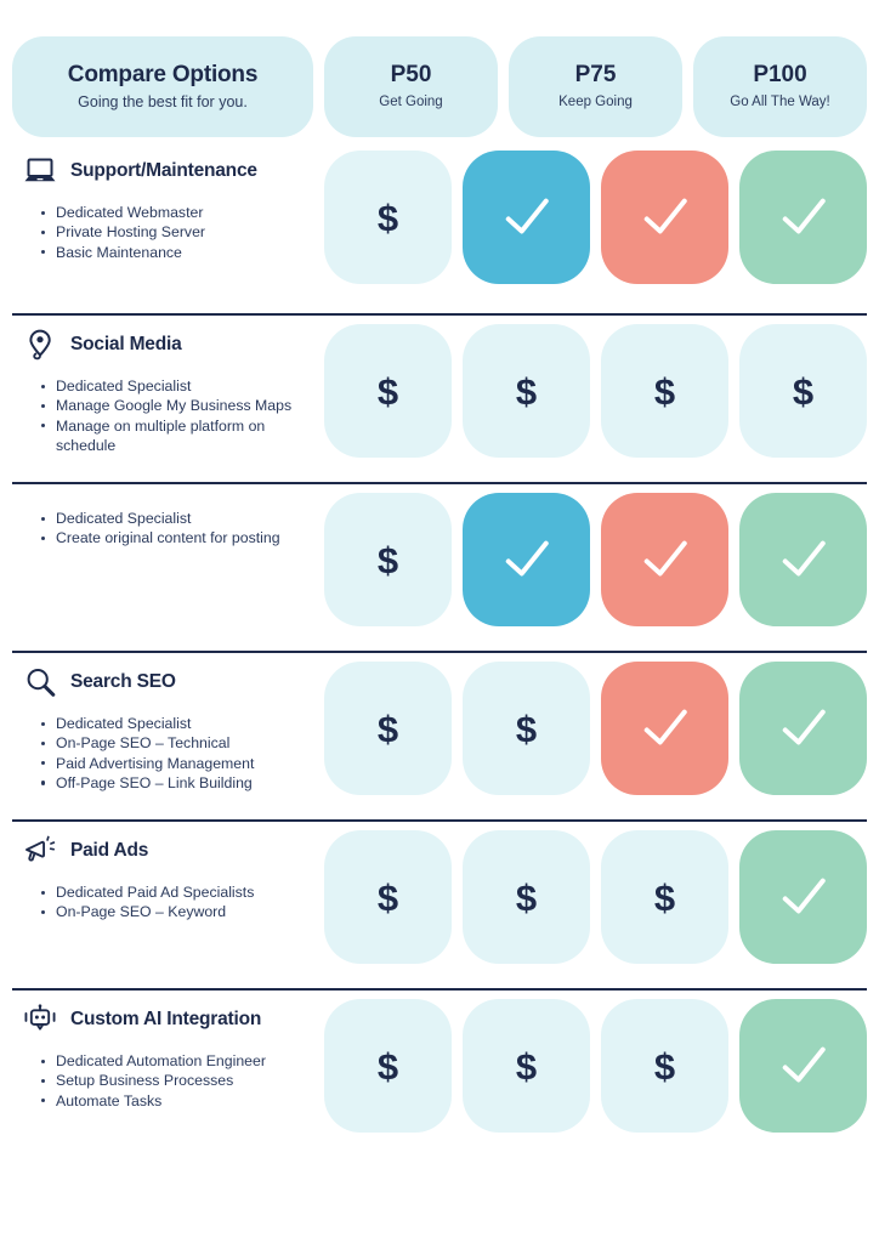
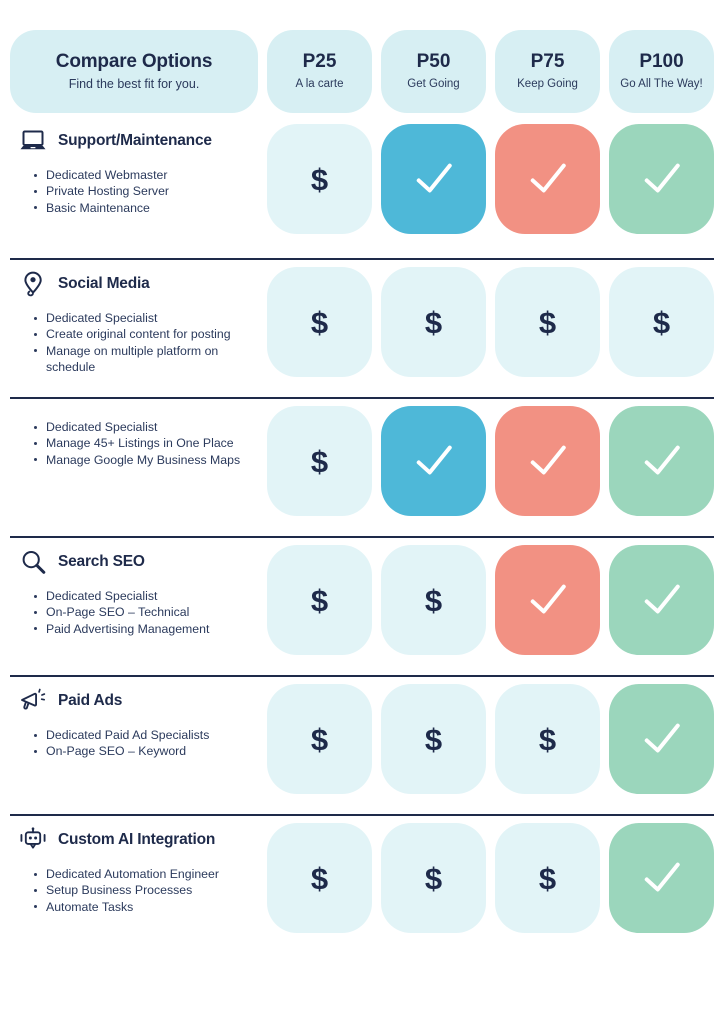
  Compare Options
- Going the best fit for you.
+ Find the best fit for you.
+ P25
+ A la carte
  P50
  Get Going
  P75
  Keep Going
  P100
  Go All The Way!
  Support/Maintenance
  Dedicated Webmaster
  Private Hosting Server
  Basic Maintenance
  $
  Social Media
  Dedicated Specialist
- Manage Google My Business Maps
+ Create original content for posting
  Manage on multiple platform on schedule
  $
  $
  $
  $
  Dedicated Specialist
+ Manage 45+ Listings in One Place
- Create original content for posting
+ Manage Google My Business Maps
  $
  Search SEO
  Dedicated Specialist
  On-Page SEO – Technical
  Paid Advertising Management
- Off-Page SEO – Link Building
  $
  $
  Paid Ads
  Dedicated Paid Ad Specialists
  On-Page SEO – Keyword
  $
  $
  $
  Custom AI Integration
  Dedicated Automation Engineer
  Setup Business Processes
  Automate Tasks
  $
  $
  $
